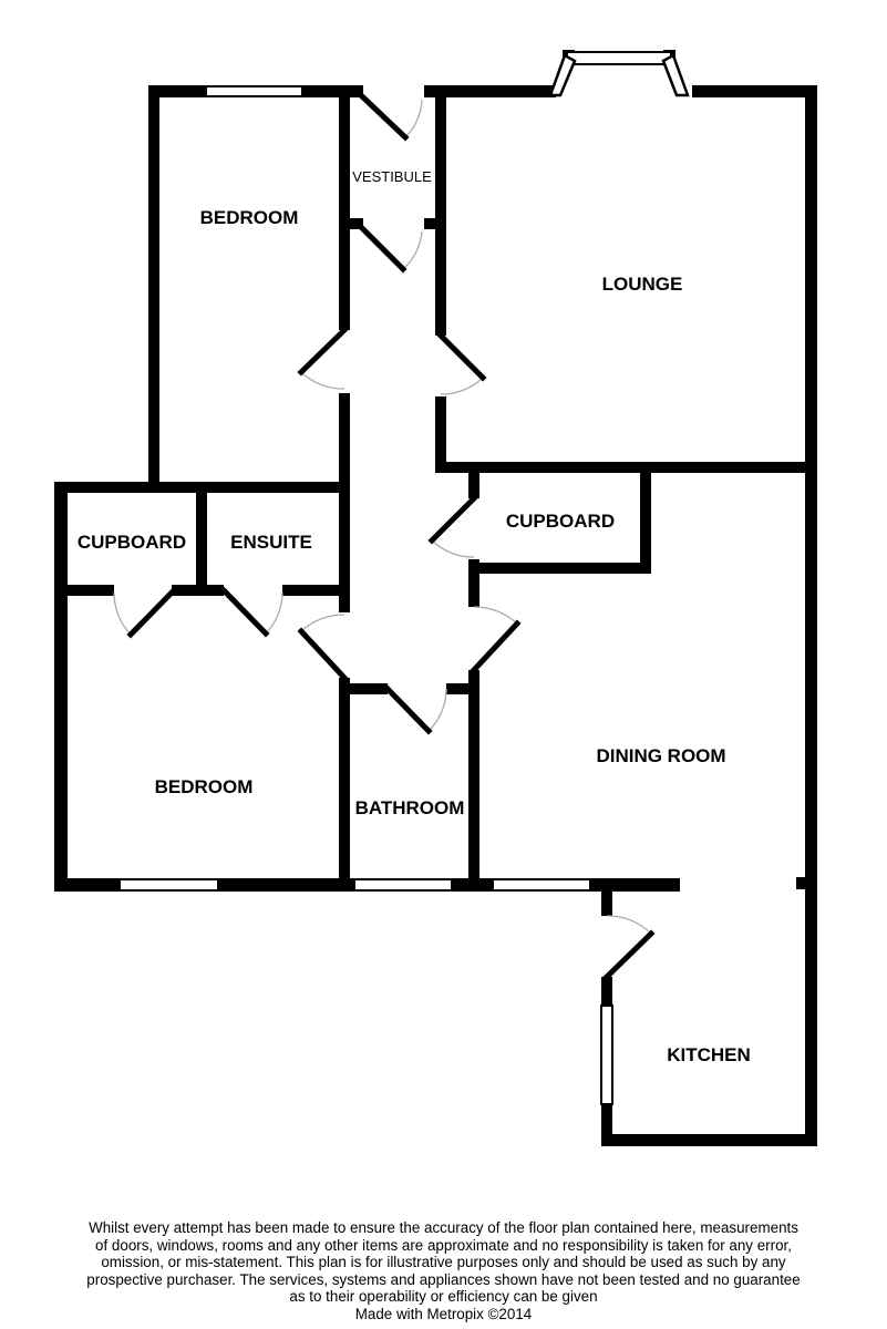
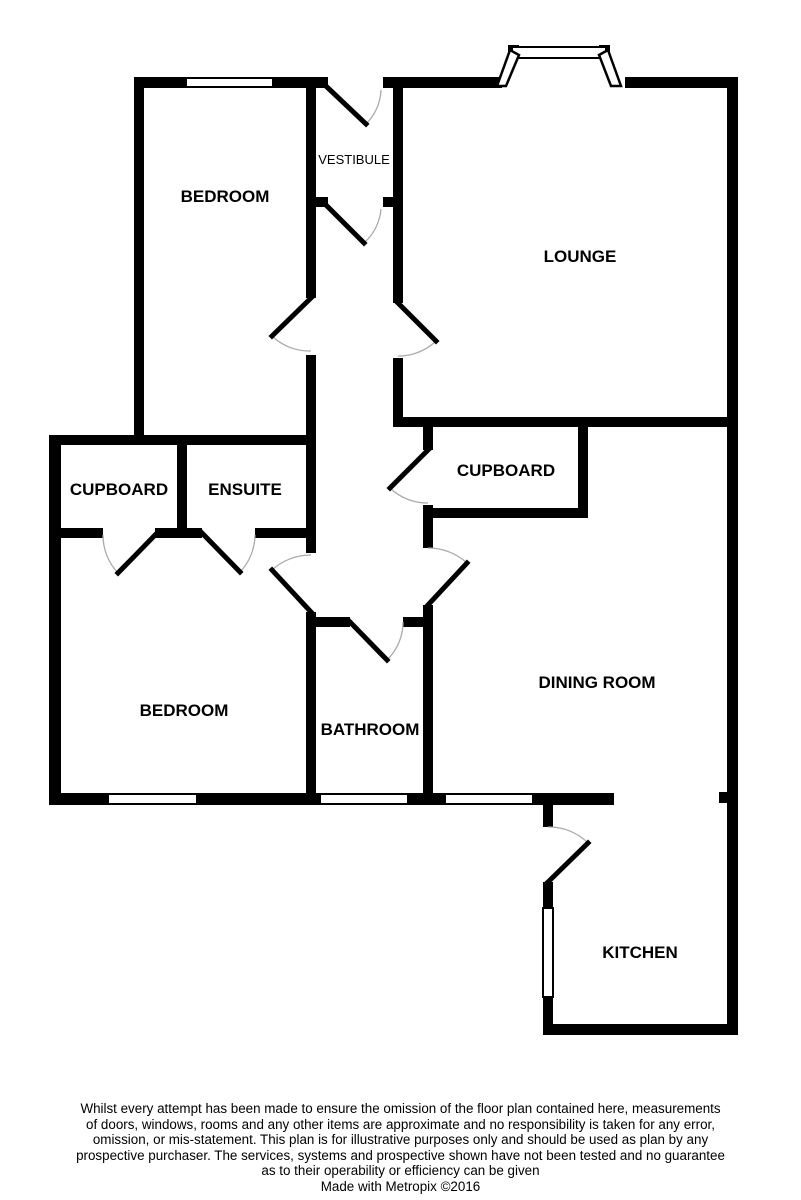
  BEDROOM
  VESTIBULE
  LOUNGE
  CUPBOARD
  ENSUITE
  CUPBOARD
  BEDROOM
  BATHROOM
  DINING ROOM
  KITCHEN
- Whilst every attempt has been made to ensure the accuracy of the floor plan contained here, measurements
+ Whilst every attempt has been made to ensure the omission of the floor plan contained here, measurements
  of doors, windows, rooms and any other items are approximate and no responsibility is taken for any error,
- omission, or mis-statement. This plan is for illustrative purposes only and should be used as such by any
+ omission, or mis-statement. This plan is for illustrative purposes only and should be used as plan by any
- prospective purchaser. The services, systems and appliances shown have not been tested and no guarantee
+ prospective purchaser. The services, systems and prospective shown have not been tested and no guarantee
  as to their operability or efficiency can be given
- Made with Metropix ©2014
+ Made with Metropix ©2016
